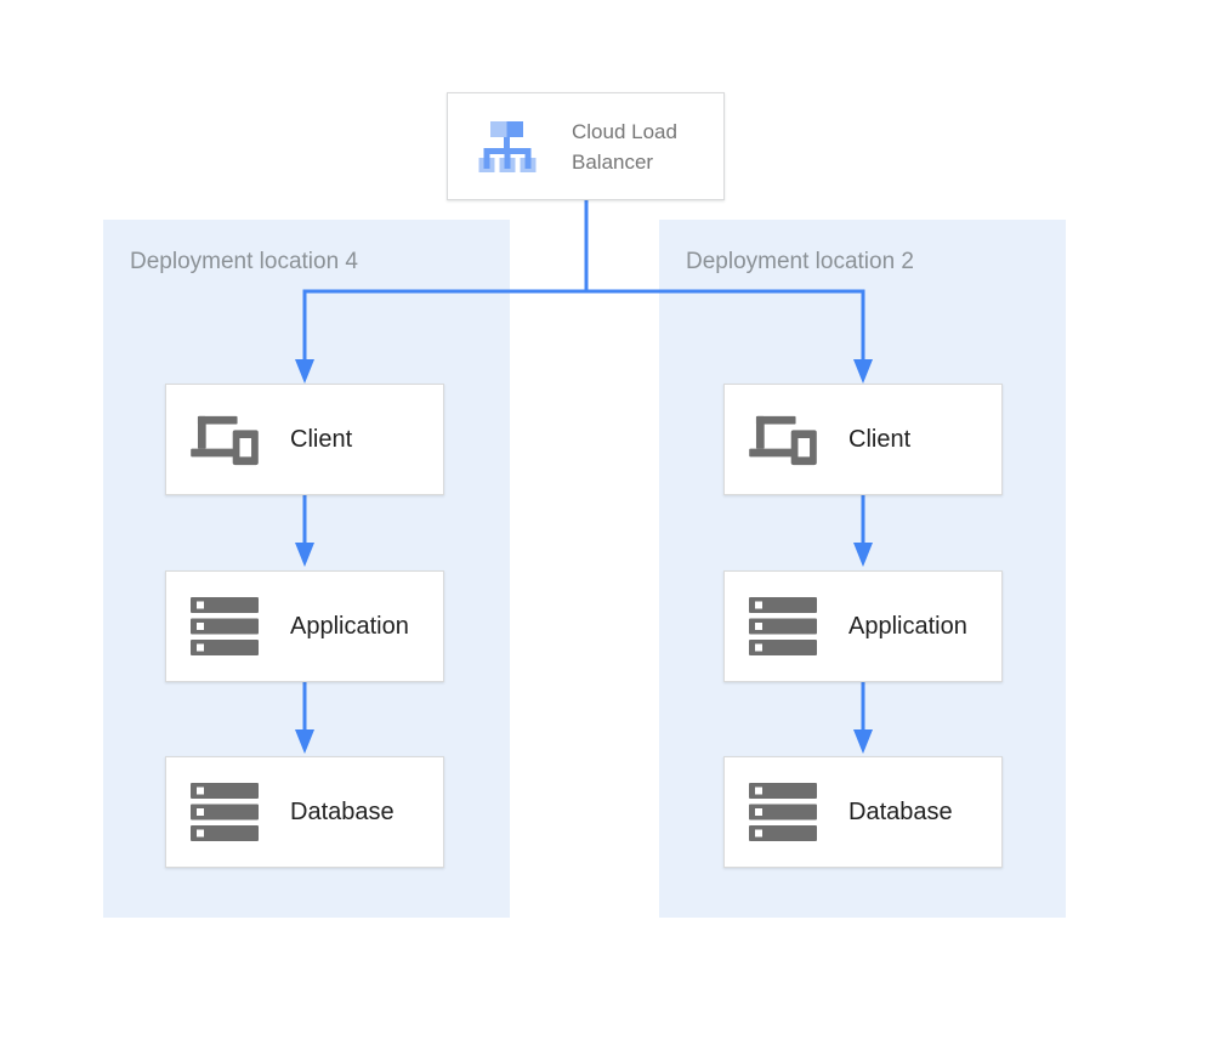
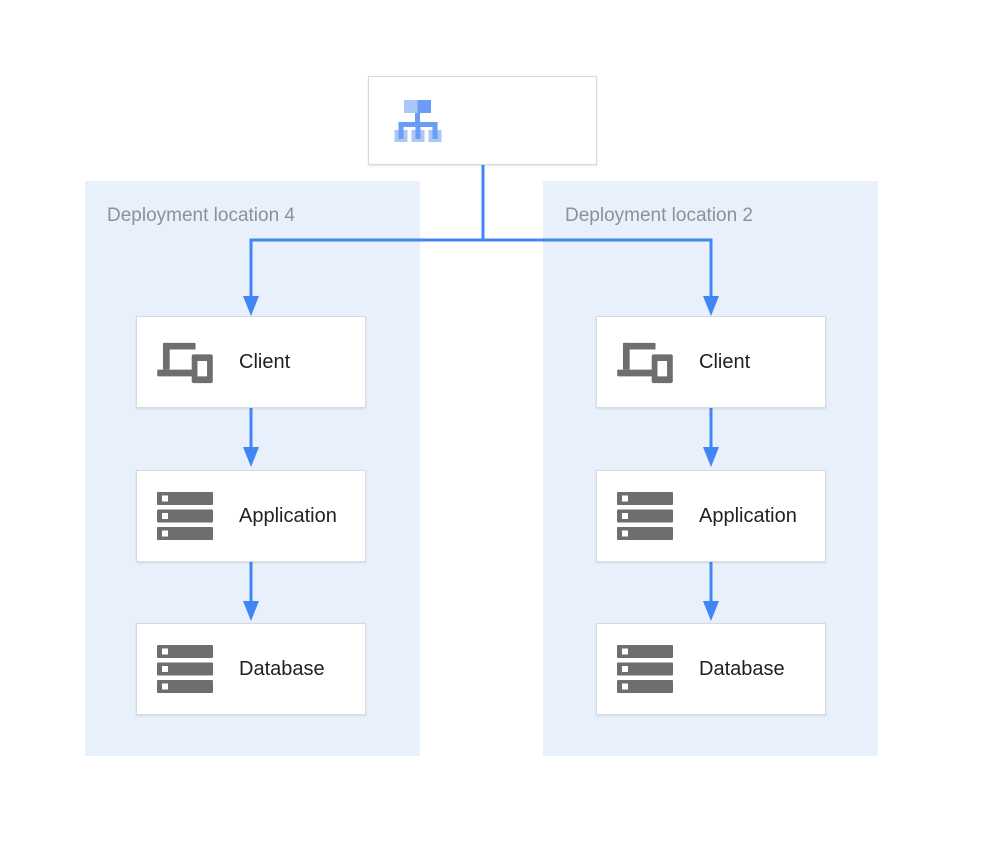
  Deployment location 4
  Deployment location 2
- Cloud Load Balancer
  Client
  Application
  Database
  Client
  Application
  Database
